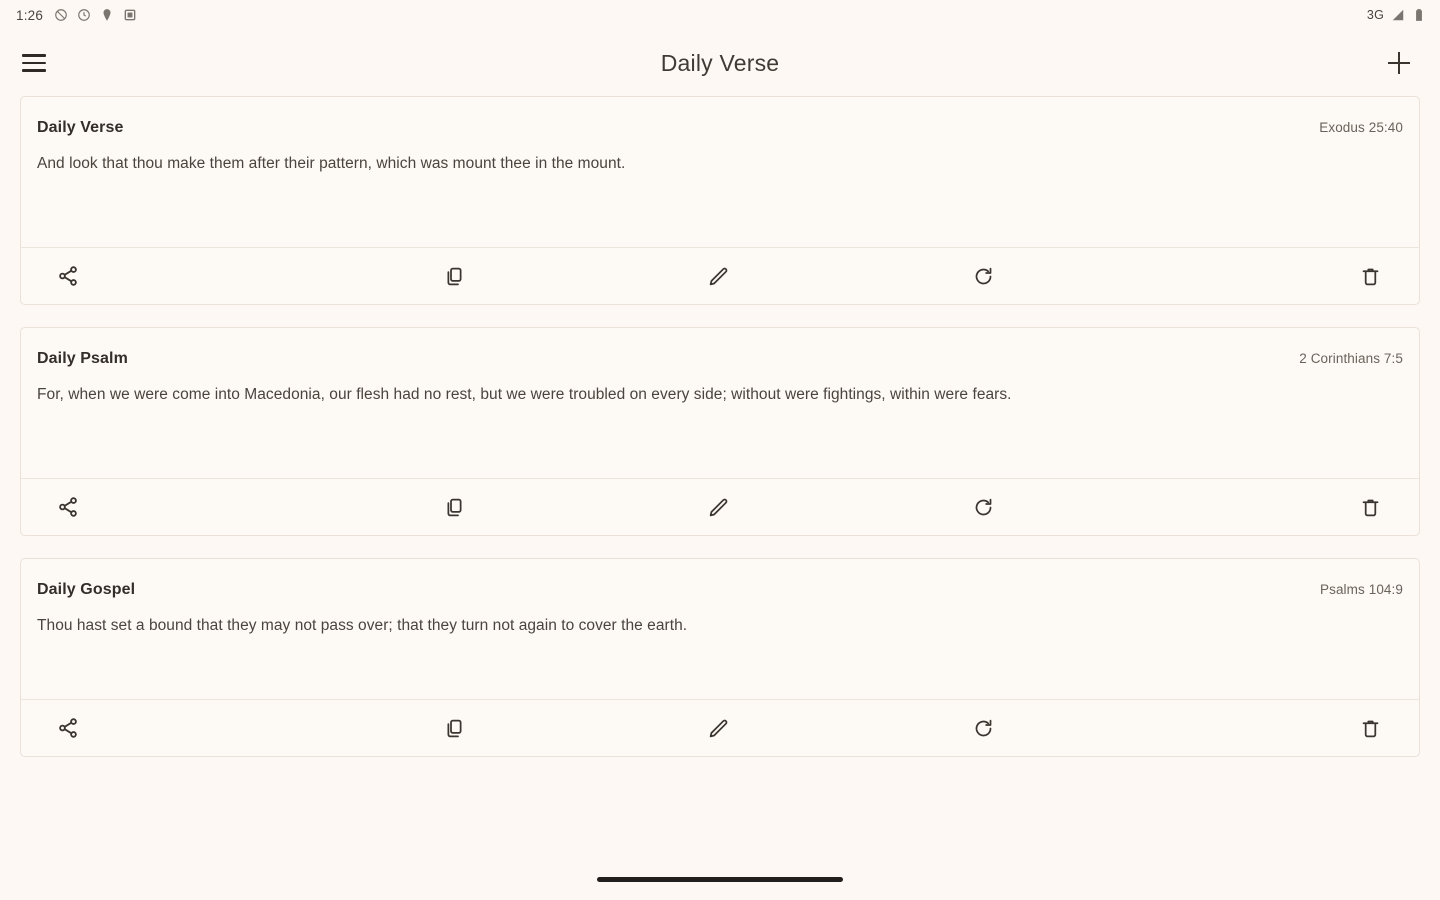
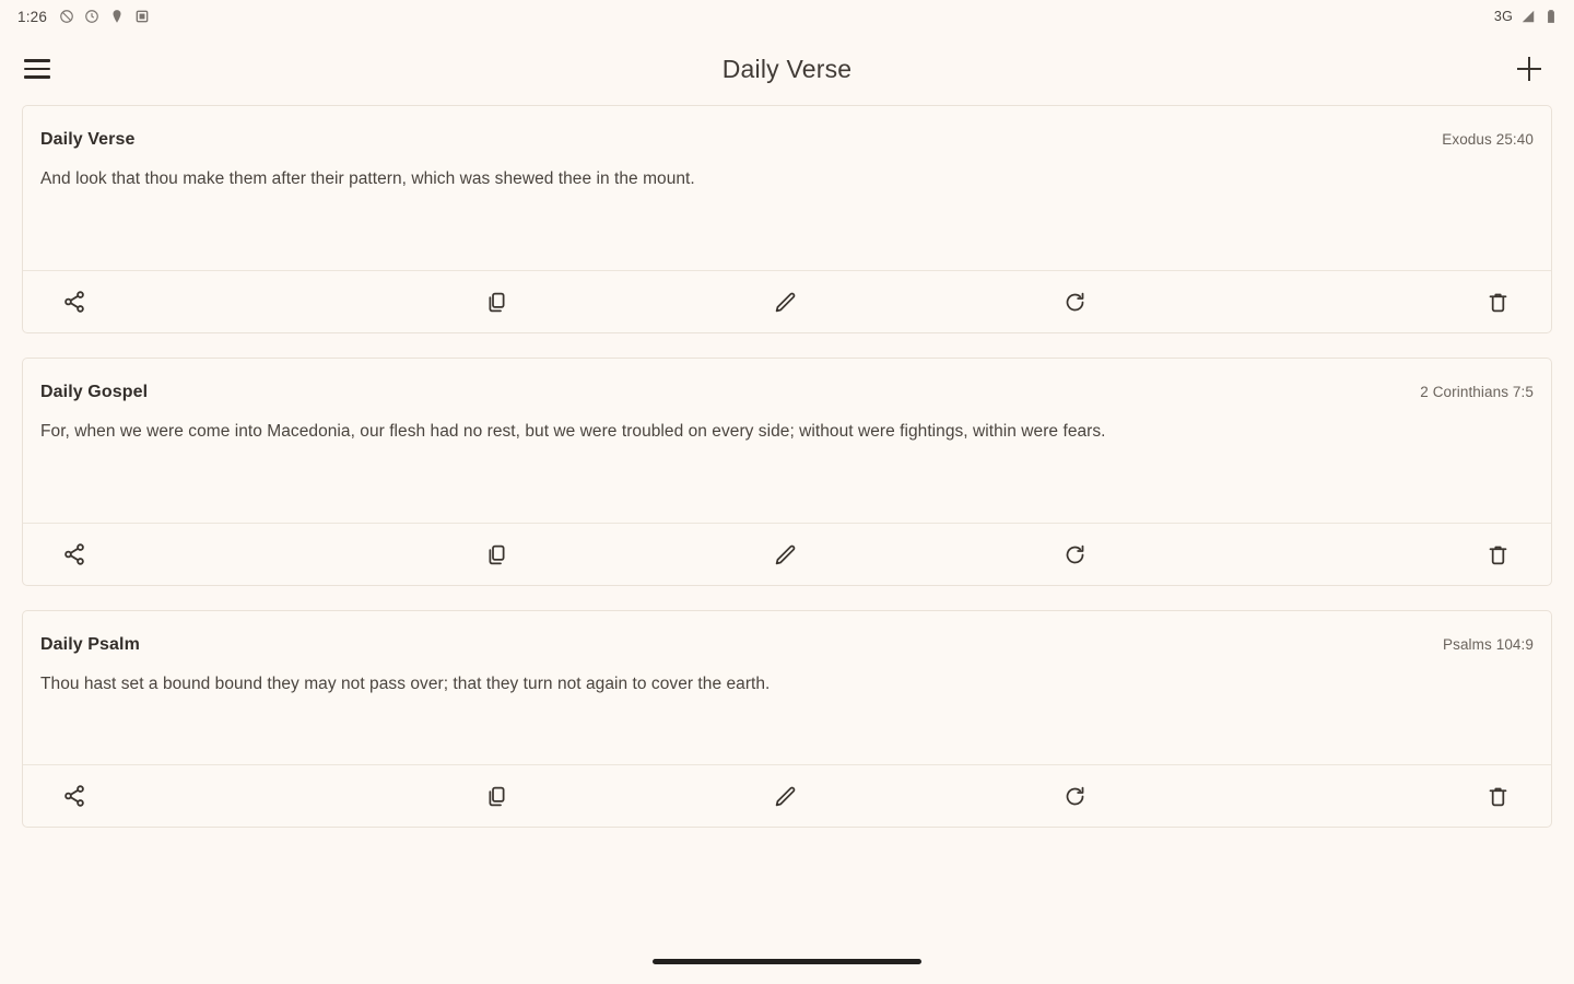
  1:26
  3G
  Daily Verse
  Daily Verse
  Exodus 25:40
- And look that thou make them after their pattern, which was mount thee in the mount.
+ And look that thou make them after their pattern, which was shewed thee in the mount.
- Daily Psalm
+ Daily Gospel
  2 Corinthians 7:5
  For, when we were come into Macedonia, our flesh had no rest, but we were troubled on every side; without were fightings, within were fears.
- Daily Gospel
+ Daily Psalm
  Psalms 104:9
- Thou hast set a bound that they may not pass over; that they turn not again to cover the earth.
+ Thou hast set a bound bound they may not pass over; that they turn not again to cover the earth.
